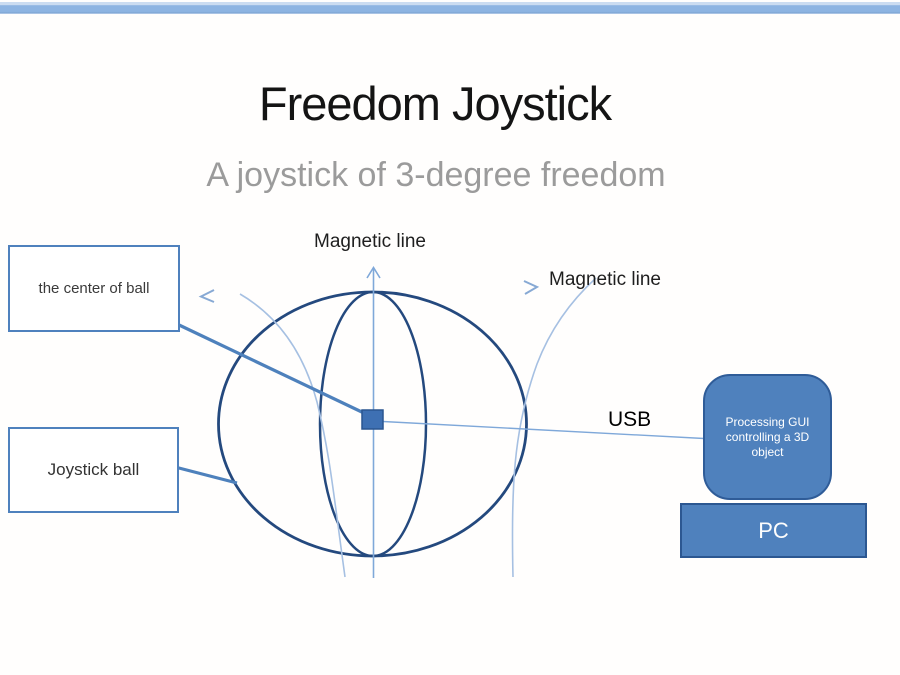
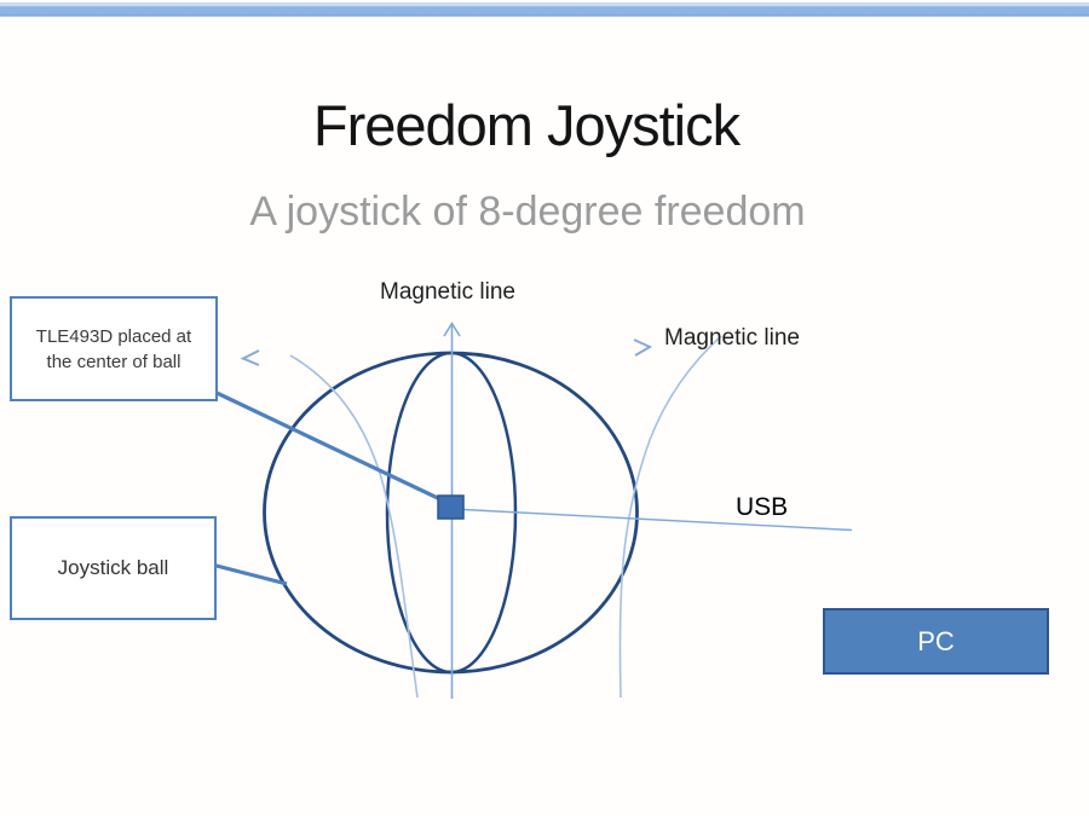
  Freedom Joystick
- A joystick of 3-degree freedom
+ A joystick of 8-degree freedom
  Magnetic line
  Magnetic line
  USB
+ TLE493D placed at
  the center of ball
  Joystick ball
- Processing GUI controlling a 3D object
  PC
